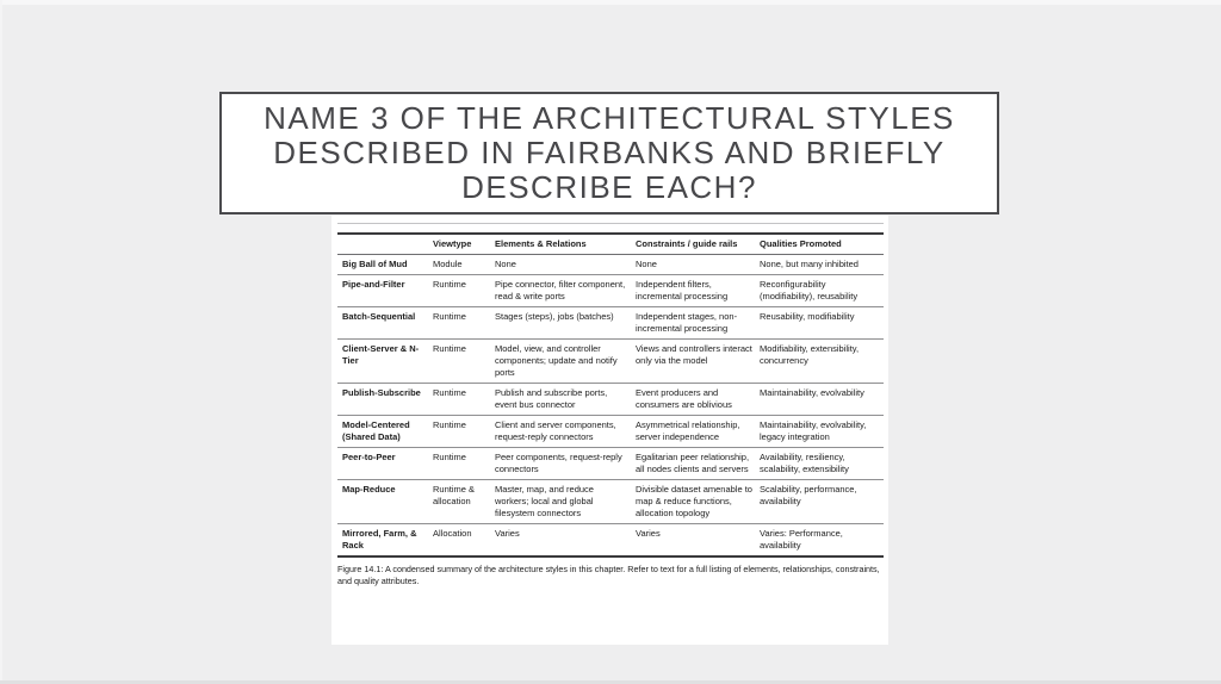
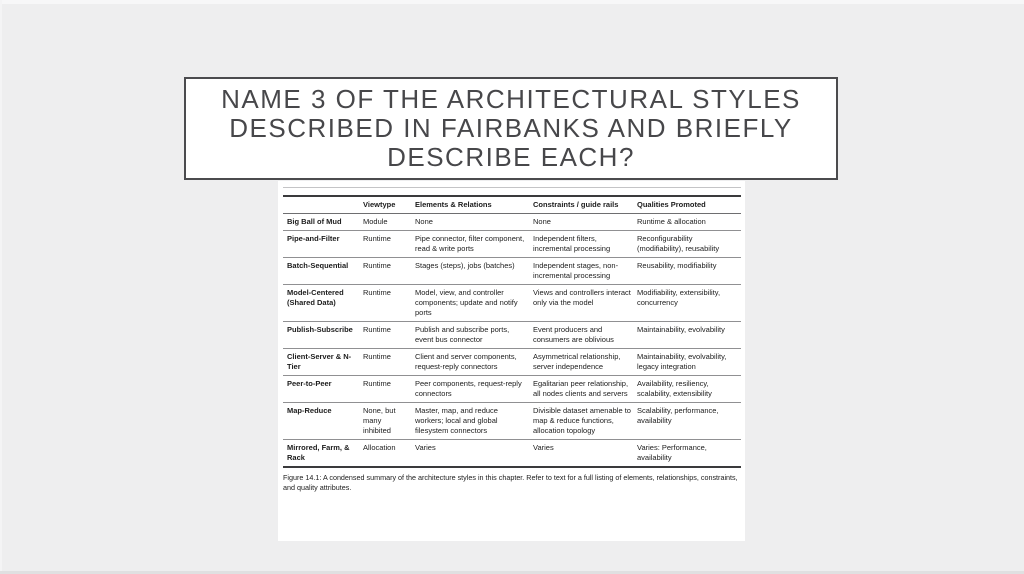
  NAME 3 OF THE ARCHITECTURAL STYLES
  DESCRIBED IN FAIRBANKS AND BRIEFLY
  DESCRIBE EACH?
  	Viewtype	Elements & Relations	Constraints / guide rails	Qualities Promoted
- Big Ball of Mud	Module	None	None	None, but many inhibited
+ Big Ball of Mud	Module	None	None	Runtime & allocation
  Pipe-and-Filter	Runtime	Pipe connector, filter component, read & write ports	Independent filters, incremental processing	Reconfigurability (modifiability), reusability
  Batch-Sequential	Runtime	Stages (steps), jobs (batches)	Independent stages, non-incremental processing	Reusability, modifiability
- Client-Server & N-Tier	Runtime	Model, view, and controller components; update and notify ports	Views and controllers interact only via the model	Modifiability, extensibility, concurrency
+ Model-Centered (Shared Data)	Runtime	Model, view, and controller components; update and notify ports	Views and controllers interact only via the model	Modifiability, extensibility, concurrency
  Publish-Subscribe	Runtime	Publish and subscribe ports, event bus connector	Event producers and consumers are oblivious	Maintainability, evolvability
- Model-Centered (Shared Data)	Runtime	Client and server components, request-reply connectors	Asymmetrical relationship, server independence	Maintainability, evolvability, legacy integration
+ Client-Server & N-Tier	Runtime	Client and server components, request-reply connectors	Asymmetrical relationship, server independence	Maintainability, evolvability, legacy integration
  Peer-to-Peer	Runtime	Peer components, request-reply connectors	Egalitarian peer relationship, all nodes clients and servers	Availability, resiliency, scalability, extensibility
- Map-Reduce	Runtime & allocation	Master, map, and reduce workers; local and global filesystem connectors	Divisible dataset amenable to map & reduce functions, allocation topology	Scalability, performance, availability
+ Map-Reduce	None, but many inhibited	Master, map, and reduce workers; local and global filesystem connectors	Divisible dataset amenable to map & reduce functions, allocation topology	Scalability, performance, availability
  Mirrored, Farm, & Rack	Allocation	Varies	Varies	Varies: Performance, availability
  Figure 14.1: A condensed summary of the architecture styles in this chapter. Refer to text for a full listing of elements, relationships, constraints, and quality attributes.
